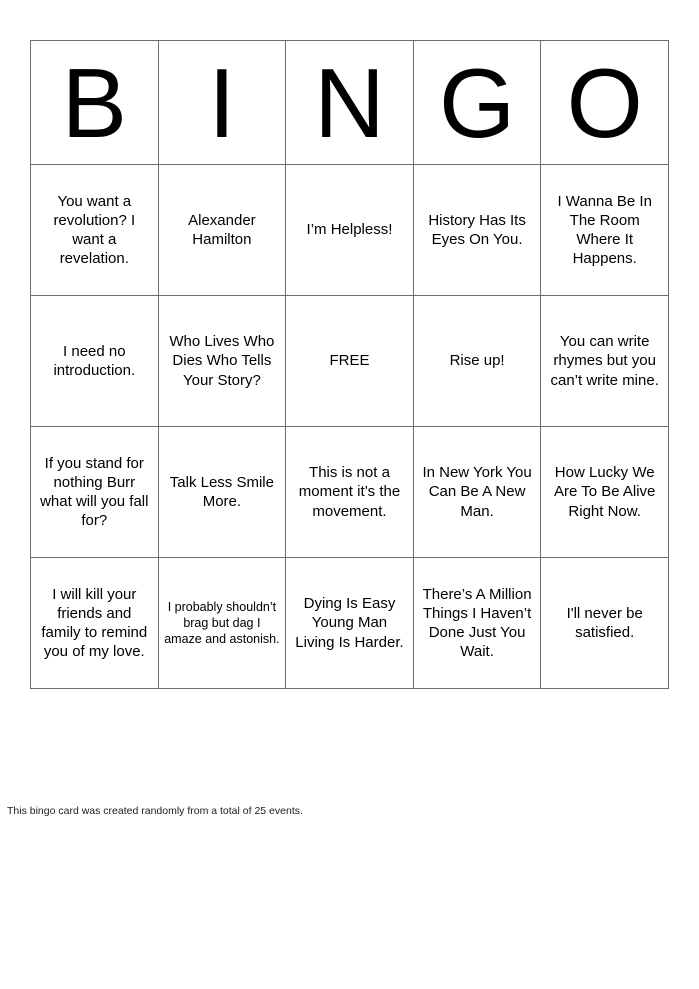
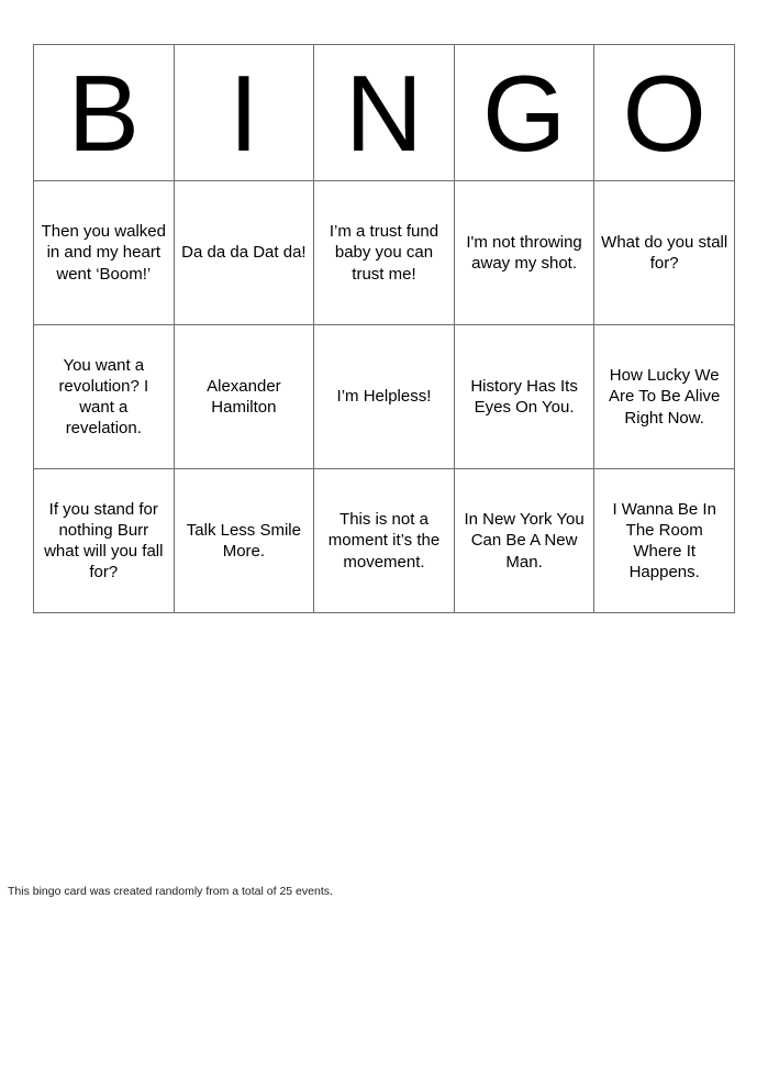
  B	I	N	G	O
+ Then you walked in and my heart went ‘Boom!’	Da da da Dat da!	I’m a trust fund baby you can trust me!	I'm not throwing away my shot.	What do you stall for?
- You want a revolution? I want a revelation.	Alexander Hamilton	I’m Helpless!	History Has Its Eyes On You.	I Wanna Be In The Room Where It Happens.
+ You want a revolution? I want a revelation.	Alexander Hamilton	I’m Helpless!	History Has Its Eyes On You.	How Lucky We Are To Be Alive Right Now.
- I need no introduction.	Who Lives Who Dies Who Tells Your Story?	FREE	Rise up!	You can write rhymes but you can’t write mine.
- If you stand for nothing Burr what will you fall for?	Talk Less Smile More.	This is not a moment it’s the movement.	In New York You Can Be A New Man.	How Lucky We Are To Be Alive Right Now.
+ If you stand for nothing Burr what will you fall for?	Talk Less Smile More.	This is not a moment it’s the movement.	In New York You Can Be A New Man.	I Wanna Be In The Room Where It Happens.
- I will kill your friends and family to remind you of my love.	I probably shouldn’t brag but dag I amaze and astonish.	Dying Is Easy Young Man Living Is Harder.	There’s A Million Things I Haven’t Done Just You Wait.	I'll never be satisfied.
  This bingo card was created randomly from a total of 25 events.
